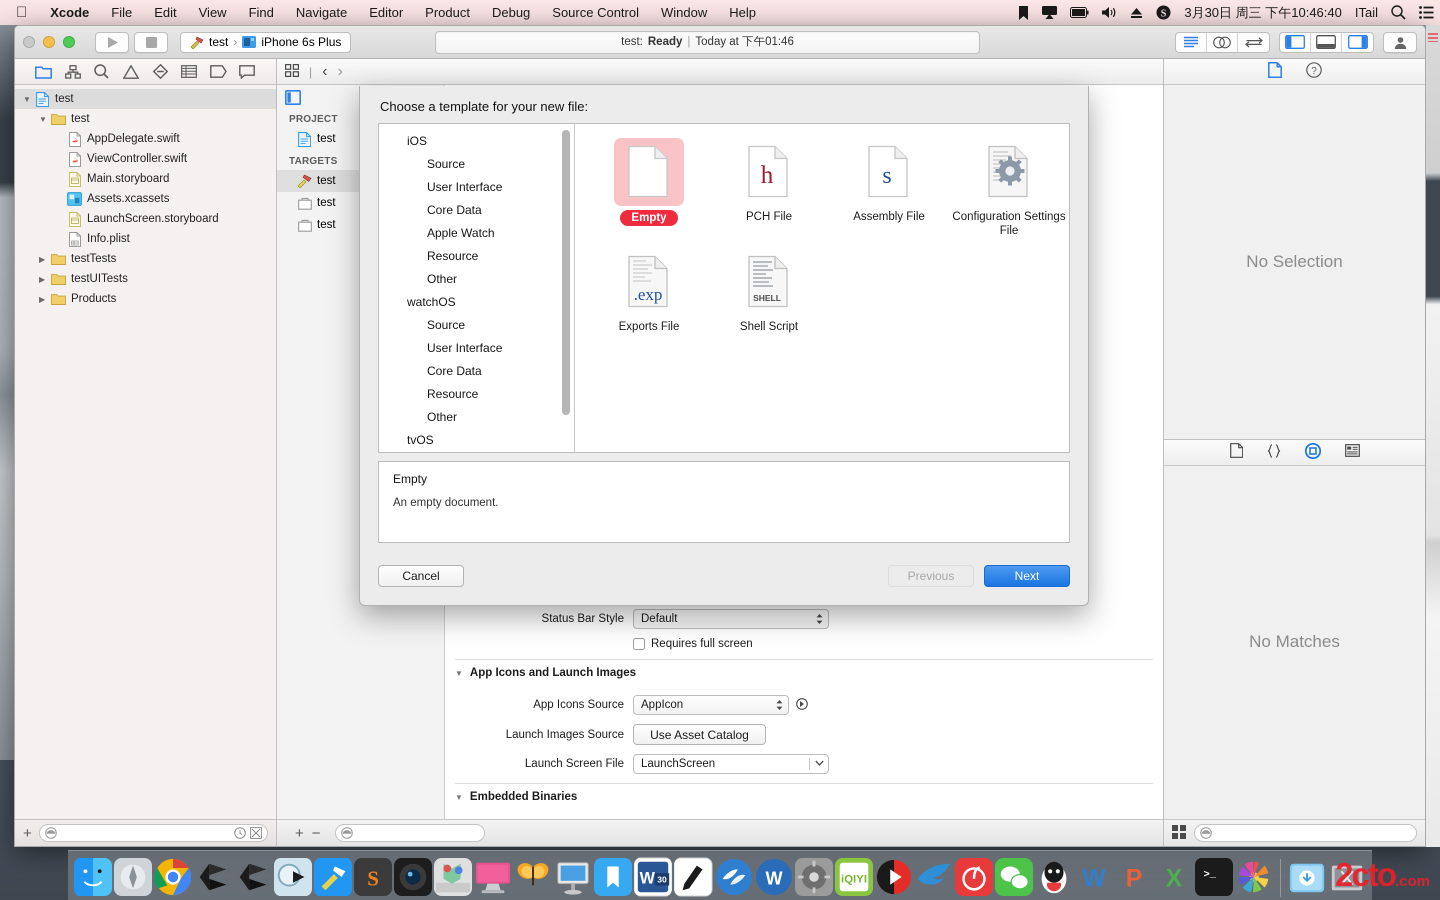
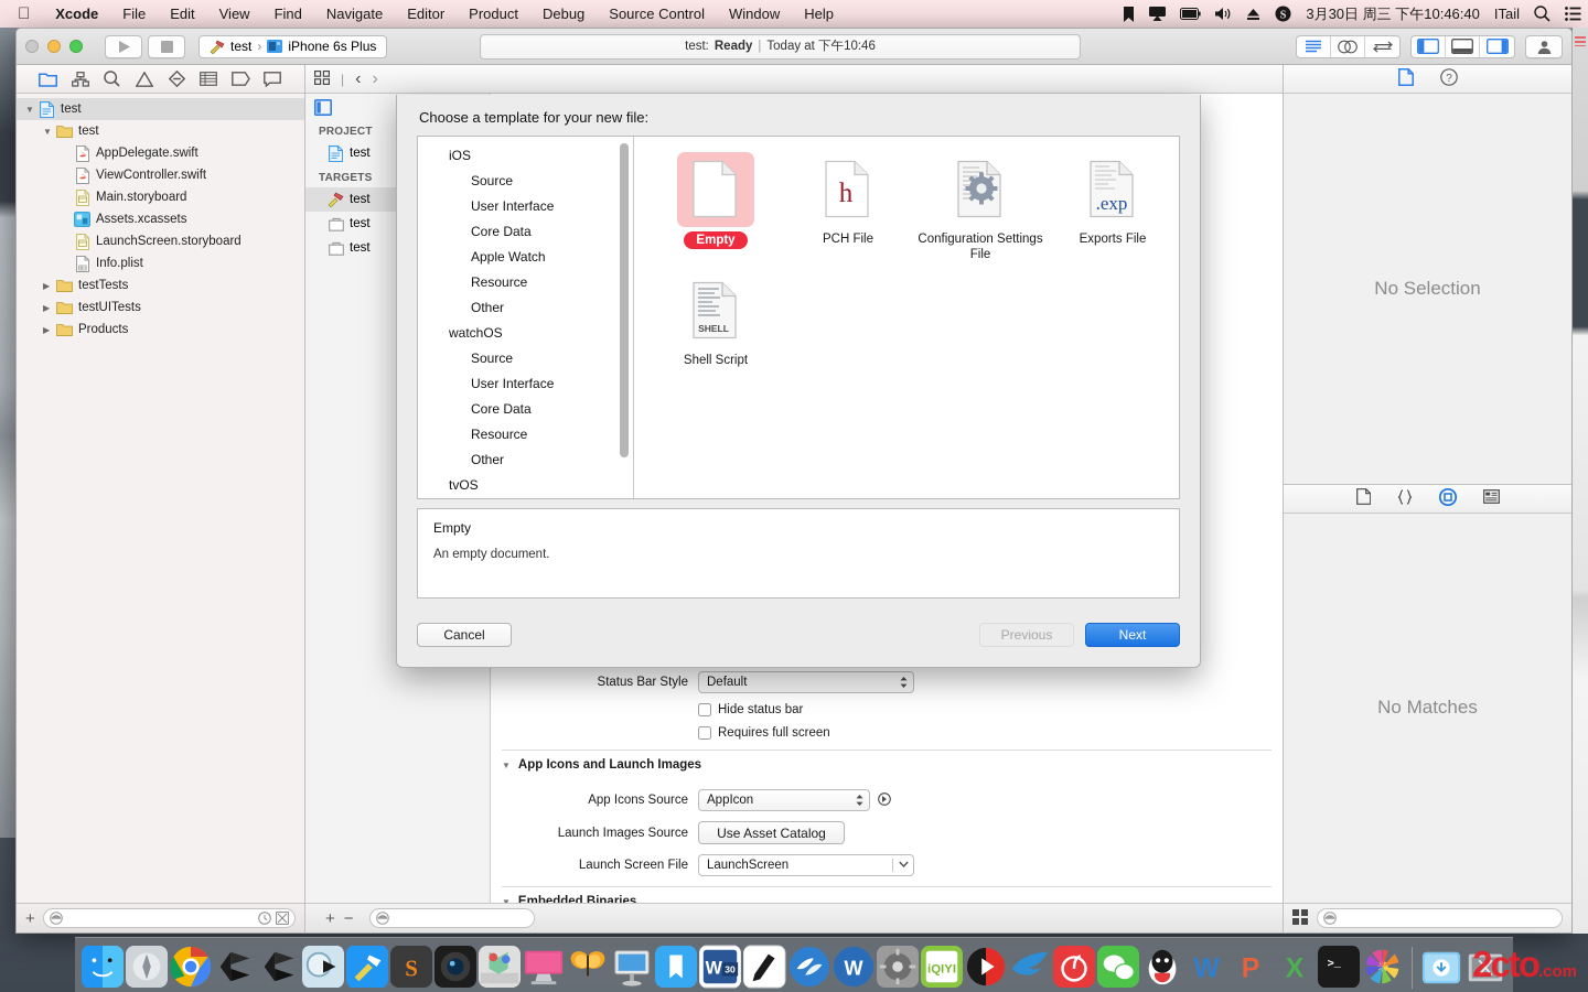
  
  Xcode
  File
  Edit
  View
  Find
  Navigate
  Editor
  Product
  Debug
  Source Control
  Window
  Help
  S
  3月30日 周三 下午10:46:40
  ITail
  test
  ›
  iPhone 6s Plus
  test:
  Ready
  |
- Today at 下午01:46
+ Today at 下午10:46
  ▼
  test
  ▼
  test
  AppDelegate.swift
  ViewController.swift
  Main.storyboard
  Assets.xcassets
  LaunchScreen.storyboard
  Info.plist
  ▶
  testTests
  ▶
  testUITests
  ▶
  Products
  +
  |
  ‹
  ›
  PROJECT
  test
  TARGETS
  test
  test
  test
  Status Bar Style
  Default
+ Hide status bar
  Requires full screen
  ▼
  App Icons and Launch Images
  App Icons Source
  AppIcon
  Launch Images Source
  Use Asset Catalog
  Launch Screen File
  LaunchScreen
  ▼
  Embedded Binaries
  +
  −
  ?
  No Selection
  No Matches
  Choose a template for your new file:
  iOS
  Source
  User Interface
  Core Data
  Apple Watch
  Resource
  Other
  watchOS
  Source
  User Interface
  Core Data
  Resource
  Other
  tvOS
  Empty
  h
  PCH File
- s
- Assembly File
  Configuration Settings File
  .exp
  Exports File
  SHELL
  Shell Script
  Empty
  An empty document.
  Cancel
  Previous
  Next
  S
  W
  30
  W
  iQIYI
  W
  P
  X
  >_
  2cto.com
